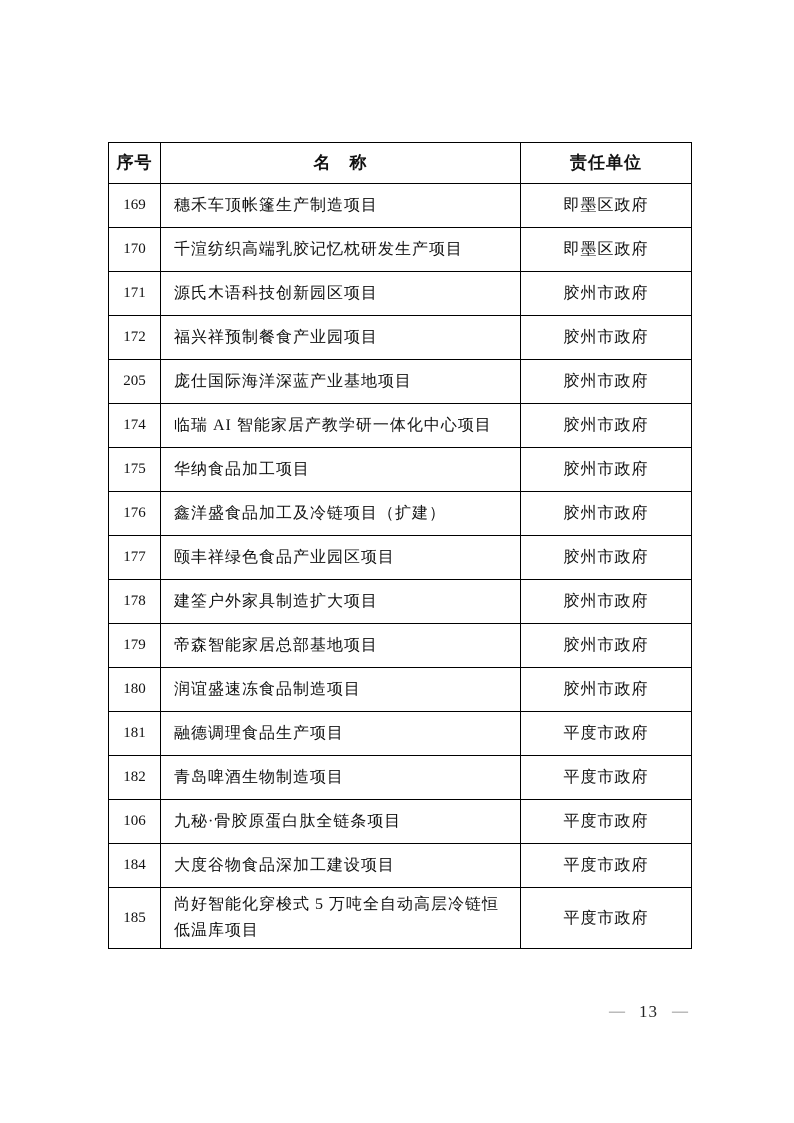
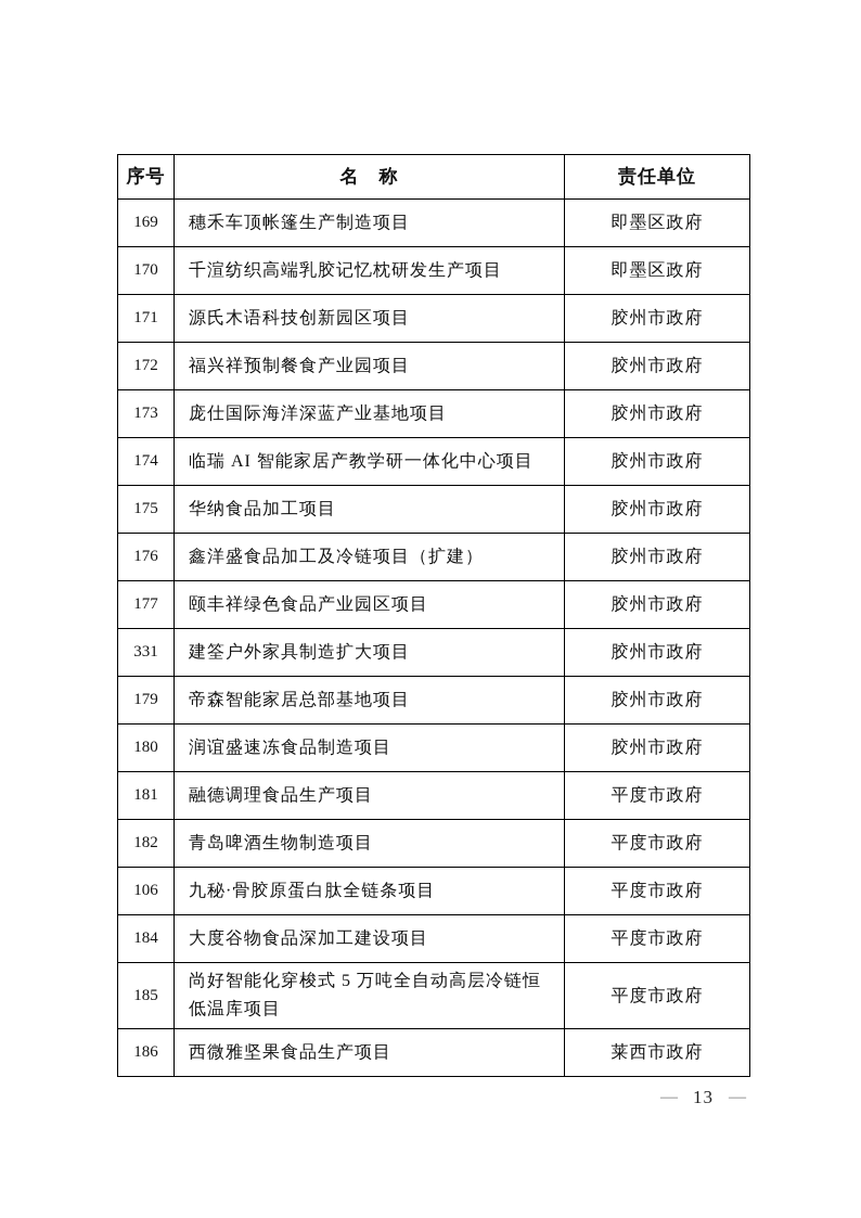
  序号	名 称	责任单位
  169	穗禾车顶帐篷生产制造项目	即墨区政府
  170	千渲纺织高端乳胶记忆枕研发生产项目	即墨区政府
  171	源氏木语科技创新园区项目	胶州市政府
  172	福兴祥预制餐食产业园项目	胶州市政府
- 205	庞仕国际海洋深蓝产业基地项目	胶州市政府
+ 173	庞仕国际海洋深蓝产业基地项目	胶州市政府
  174	临瑞 AI 智能家居产教学研一体化中心项目	胶州市政府
  175	华纳食品加工项目	胶州市政府
  176	鑫洋盛食品加工及冷链项目（扩建）	胶州市政府
  177	颐丰祥绿色食品产业园区项目	胶州市政府
- 178	建筌户外家具制造扩大项目	胶州市政府
+ 331	建筌户外家具制造扩大项目	胶州市政府
  179	帝森智能家居总部基地项目	胶州市政府
  180	润谊盛速冻食品制造项目	胶州市政府
  181	融德调理食品生产项目	平度市政府
  182	青岛啤酒生物制造项目	平度市政府
  106	九秘·骨胶原蛋白肽全链条项目	平度市政府
  184	大度谷物食品深加工建设项目	平度市政府
  185	尚好智能化穿梭式 5 万吨全自动高层冷链恒低温库项目	平度市政府
+ 186	西微雅坚果食品生产项目	莱西市政府
  —
  13
  —
